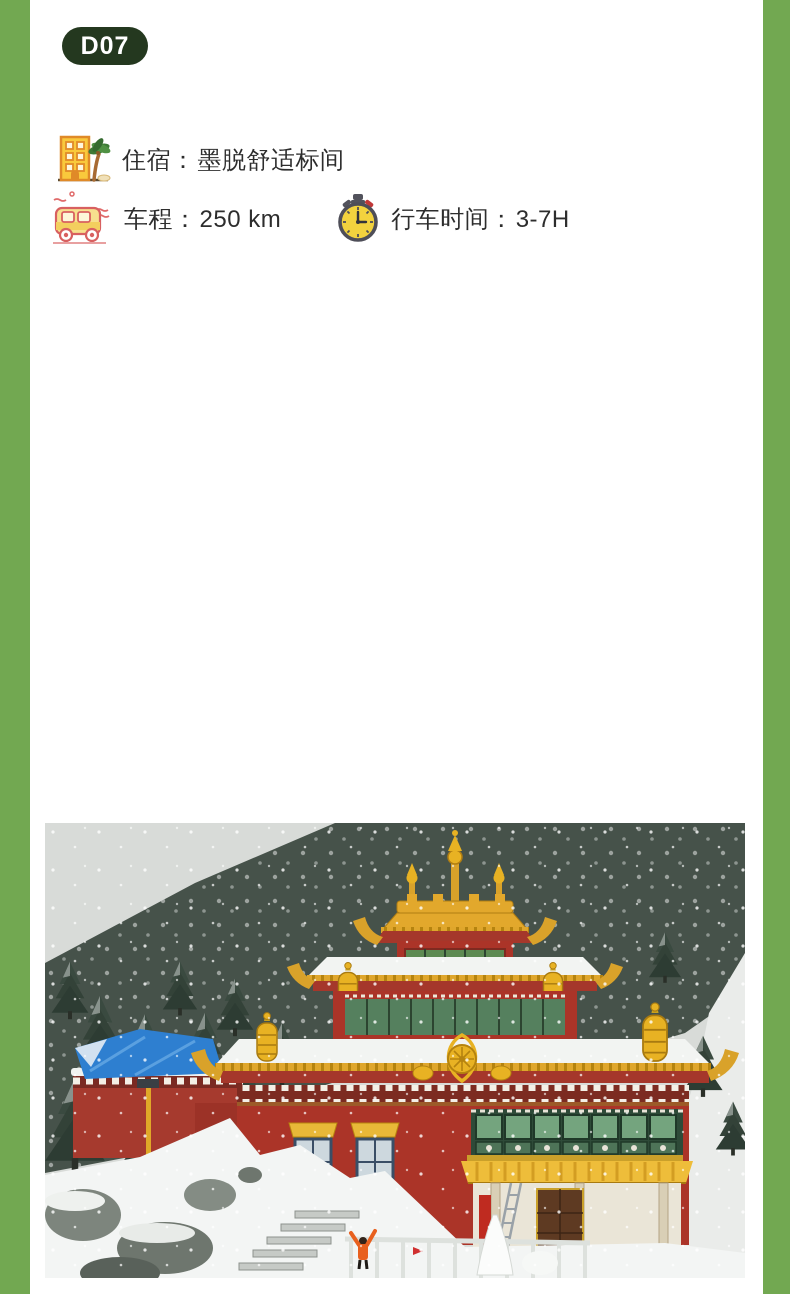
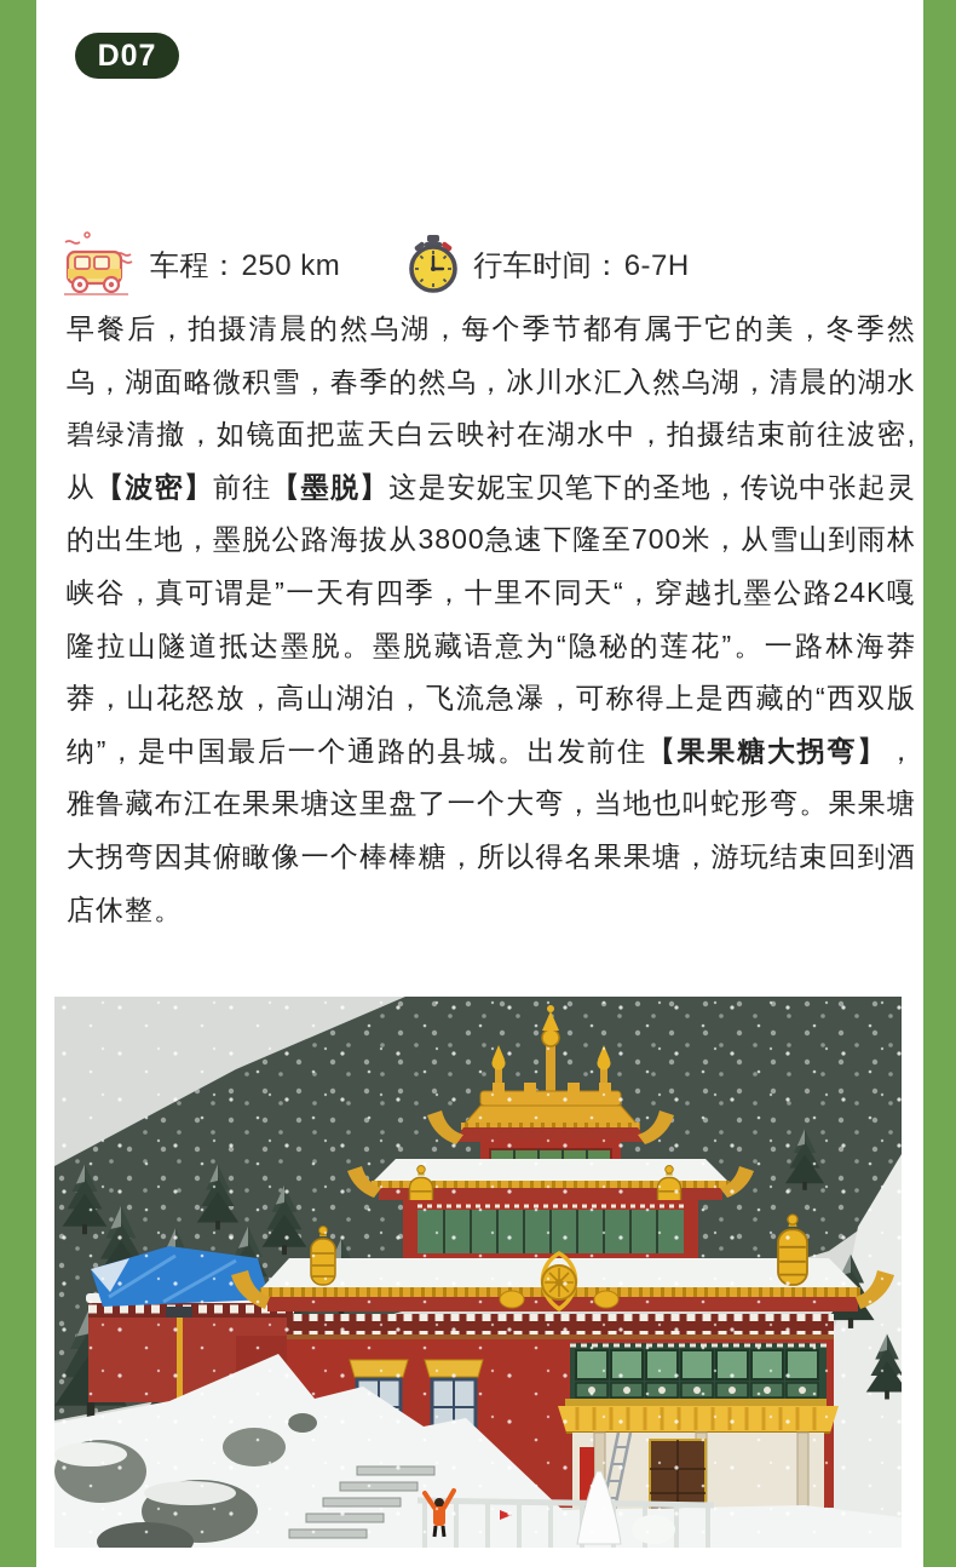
  D07
- 住宿：
- 墨脱舒适标间
  车程：
  250 km
  行车时间：
- 3-7H
+ 6-7H
+ 早餐后，拍摄清晨的然乌湖，每个季节都有属于它的美，冬季然乌，湖面略微积雪，春季的然乌，冰川水汇入然乌湖，清晨的湖水碧绿清撤，如镜面把蓝天白云映衬在湖水中，拍摄结束前往波密,从【波密】前往【墨脱】这是安妮宝贝笔下的圣地，传说中张起灵的出生地，墨脱公路海拔从3800急速下隆至700米，从雪山到雨林峡谷，真可谓是”一天有四季，十里不同天“，穿越扎墨公路24K嘎隆拉山隧道抵达墨脱。墨脱藏语意为“隐秘的莲花”。一路林海莽莽，山花怒放，高山湖泊，飞流急瀑，可称得上是西藏的“西双版纳”，是中国最后一个通路的县城。出发前住【果果糖大拐弯】，雅鲁藏布江在果果塘这里盘了一个大弯，当地也叫蛇形弯。果果塘大拐弯因其俯瞰像一个棒棒糖，所以得名果果塘，游玩结束回到酒店休整。
